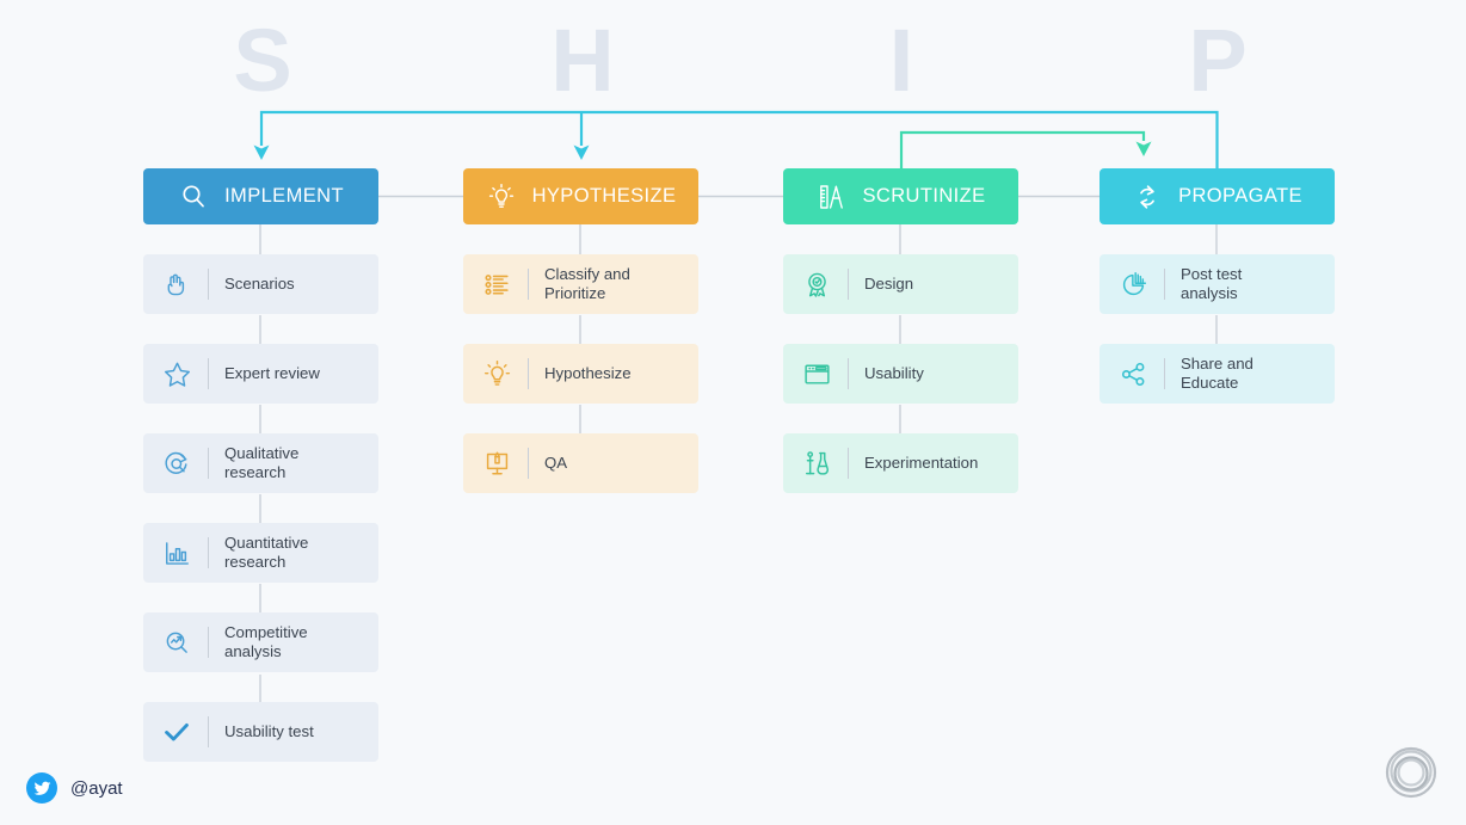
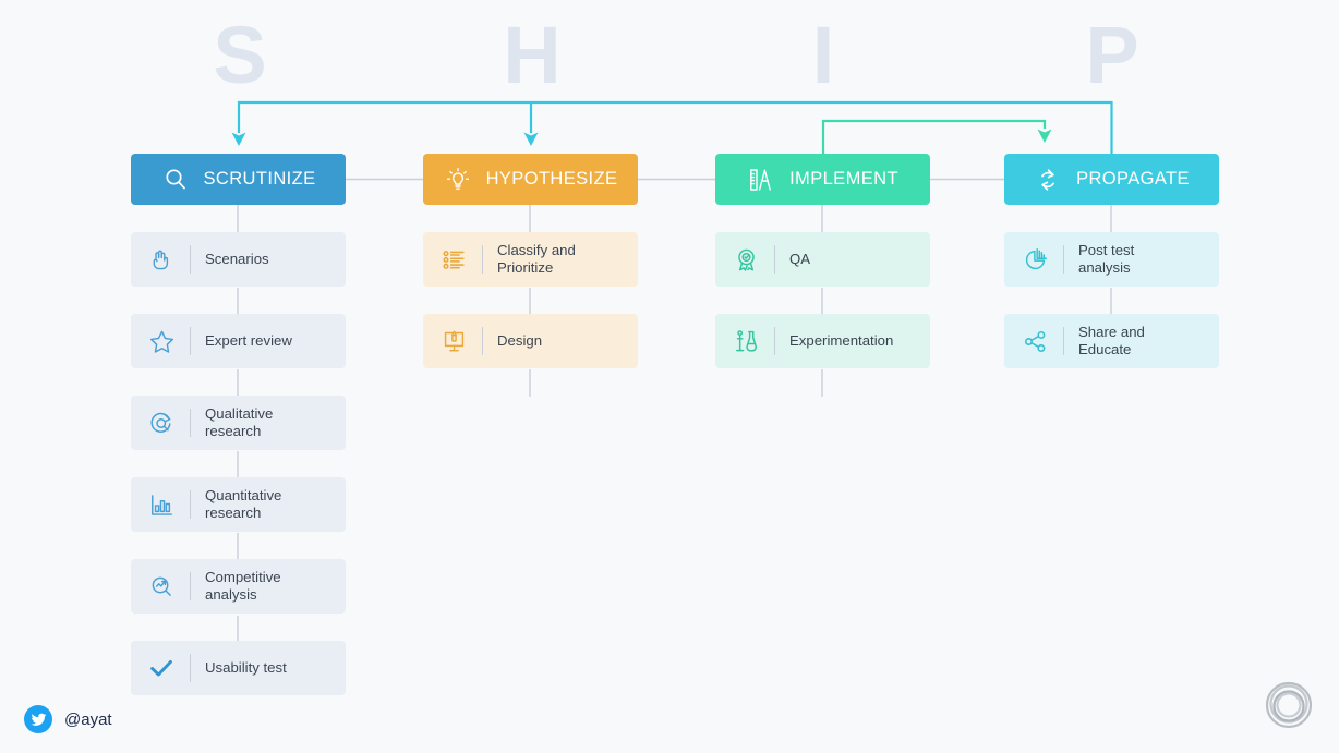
  S
  H
  I
  P
- IMPLEMENT
+ SCRUTINIZE
  Scenarios
  Expert review
  Qualitative
  research
  Quantitative
  research
  Competitive
  analysis
  Usability test
  HYPOTHESIZE
  Classify and
  Prioritize
- Hypothesize
- QA
+ Design
- SCRUTINIZE
+ IMPLEMENT
- Design
+ QA
- Usability
  Experimentation
  PROPAGATE
  Post test
  analysis
  Share and
  Educate
  @ayat
